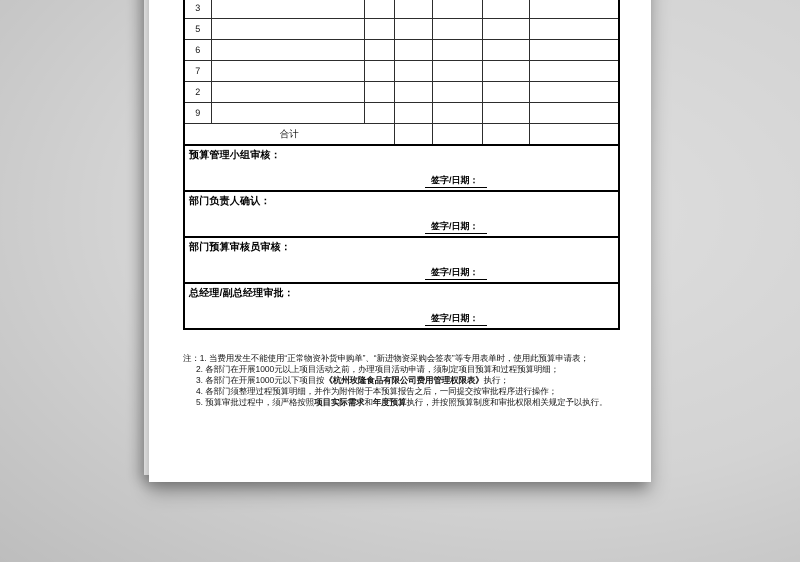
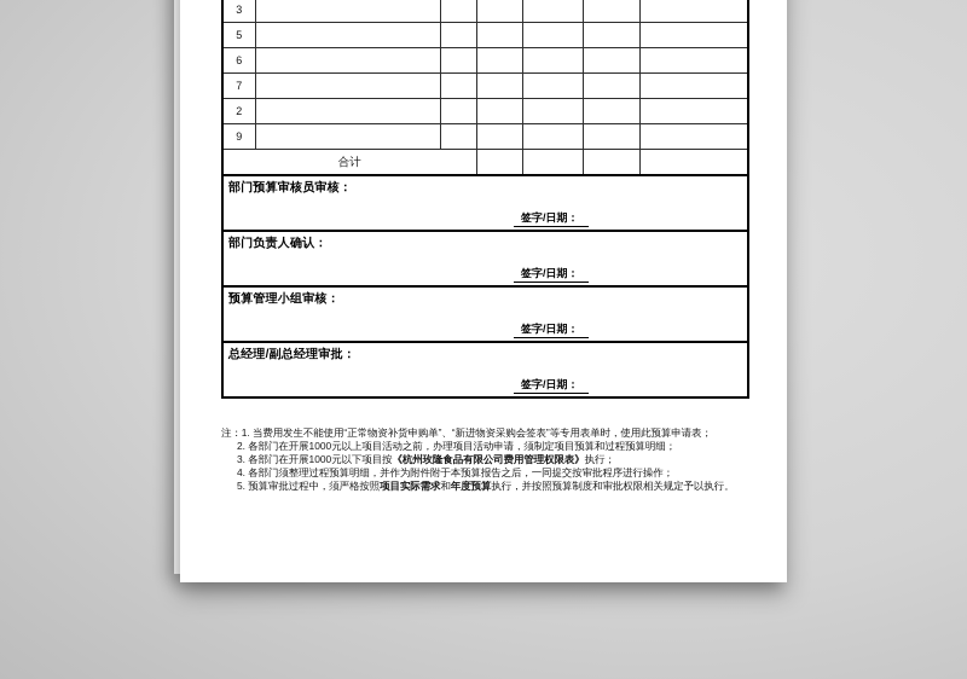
  3
  5
  6
  7
  2
  9
  合计
- 预算管理小组审核：签字/日期：
+ 部门预算审核员审核：签字/日期：
  部门负责人确认：签字/日期：
- 部门预算审核员审核：签字/日期：
+ 预算管理小组审核：签字/日期：
  总经理/副总经理审批：签字/日期：
  注：1. 当费用发生不能使用“正常物资补货申购单”、“新进物资采购会签表”等专用表单时，使用此预算申请表；
  2. 各部门在开展1000元以上项目活动之前，办理项目活动申请，须制定项目预算和过程预算明细；
  3. 各部门在开展1000元以下项目按《杭州玫隆食品有限公司费用管理权限表》执行；
  4. 各部门须整理过程预算明细，并作为附件附于本预算报告之后，一同提交按审批程序进行操作；
  5. 预算审批过程中，须严格按照项目实际需求和年度预算执行，并按照预算制度和审批权限相关规定予以执行。
